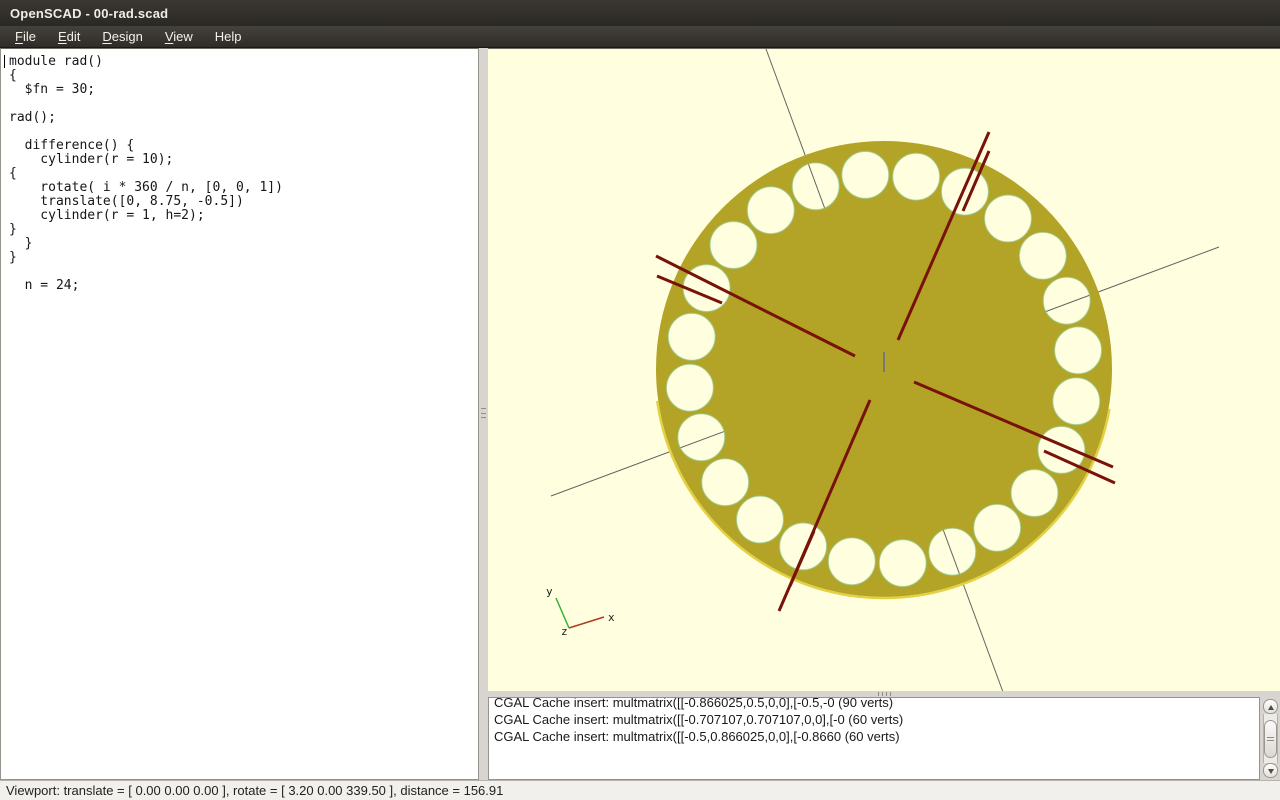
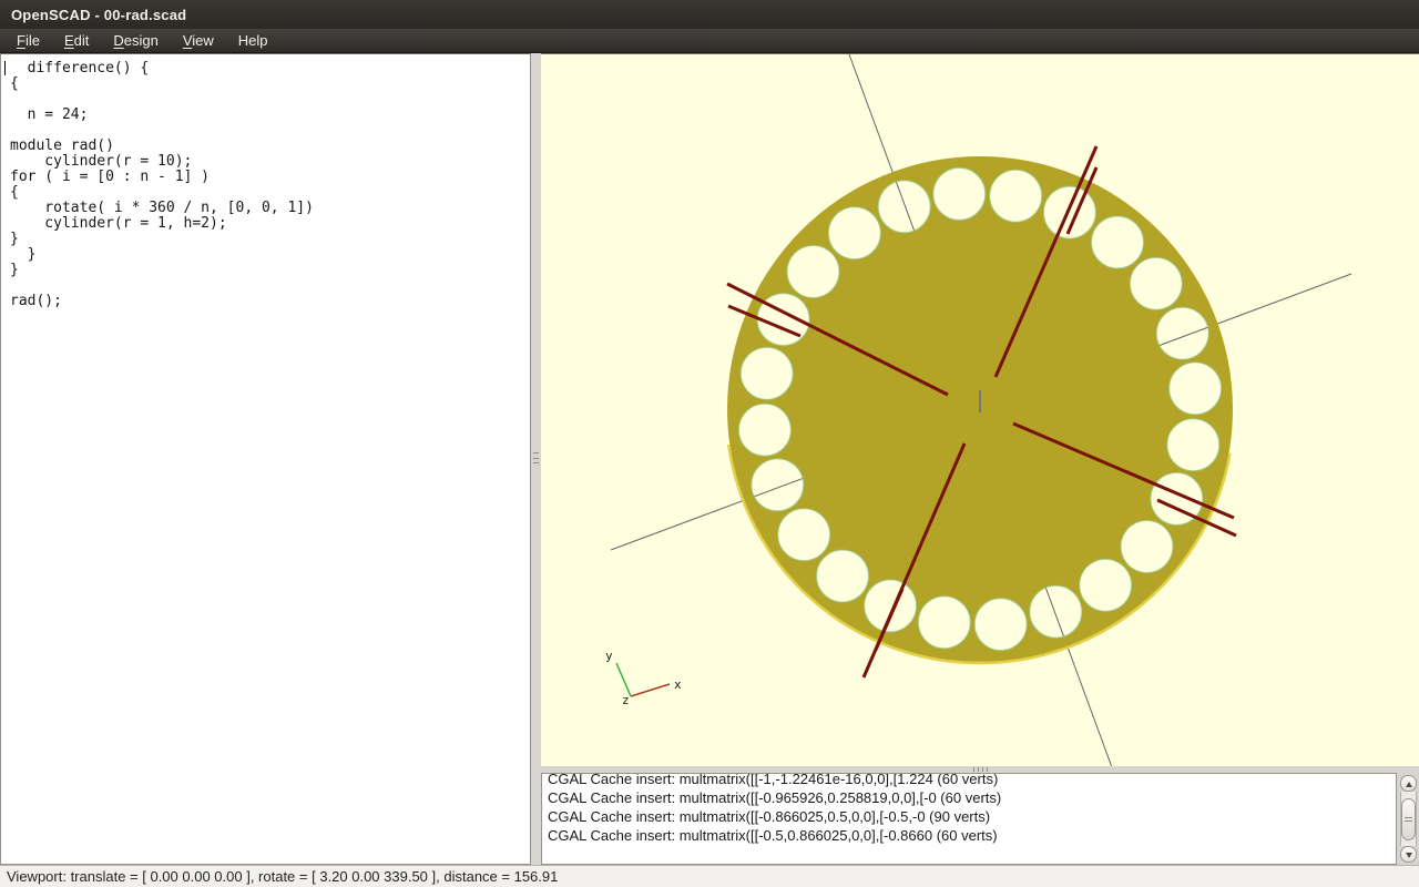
  OpenSCAD - 00-rad.scad
  File
  Edit
  Design
  View
  Help
- module rad()
+ difference() {
  {
- $fn = 30;
- rad();
+ n = 24;
- difference() {
+ module rad()
  cylinder(r = 10);
+ for ( i = [0 : n - 1] )
  {
  rotate( i * 360 / n, [0, 0, 1])
- translate([0, 8.75, -0.5])
  cylinder(r = 1, h=2);
  }
  }
  }
- n = 24;
+ rad();
  x
  y
  z
+ CGAL Cache insert: multmatrix([[-1,-1.22461e-16,0,0],[1.224 (60 verts)
+ CGAL Cache insert: multmatrix([[-0.965926,0.258819,0,0],[-0 (60 verts)
  CGAL Cache insert: multmatrix([[-0.866025,0.5,0,0],[-0.5,-0 (90 verts)
- CGAL Cache insert: multmatrix([[-0.707107,0.707107,0,0],[-0 (60 verts)
  CGAL Cache insert: multmatrix([[-0.5,0.866025,0,0],[-0.8660 (60 verts)
  Viewport: translate = [ 0.00 0.00 0.00 ], rotate = [ 3.20 0.00 339.50 ], distance = 156.91
